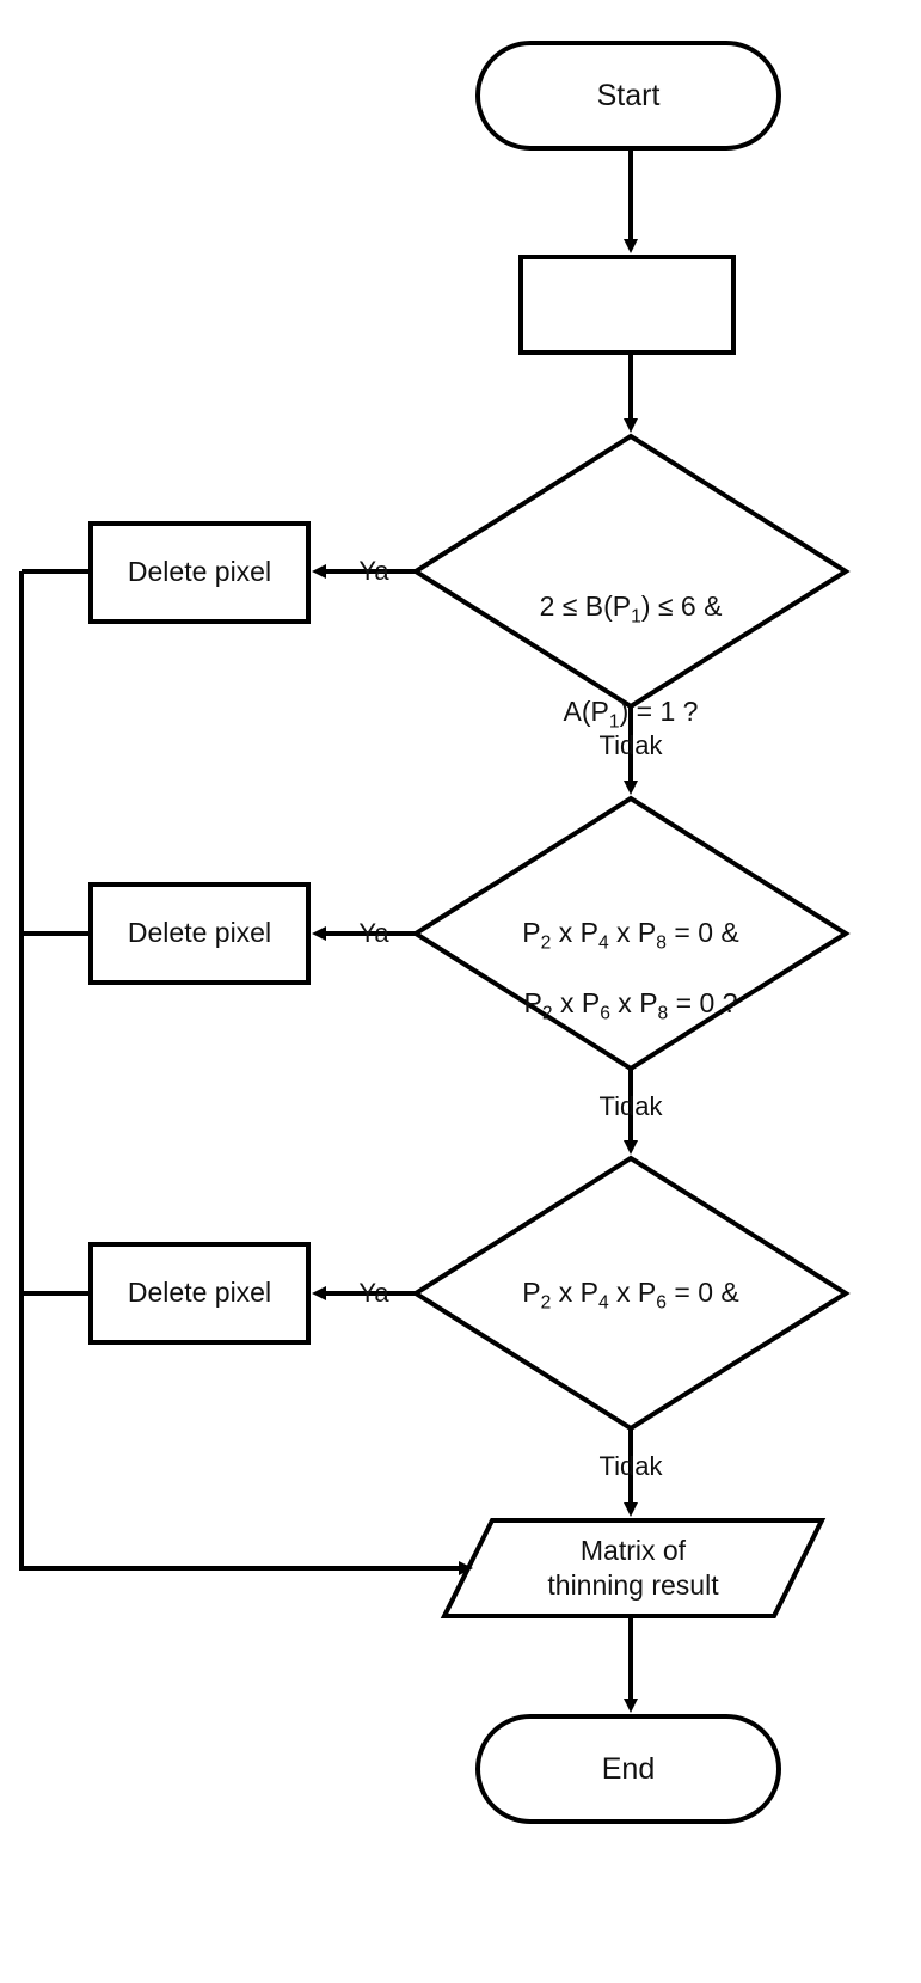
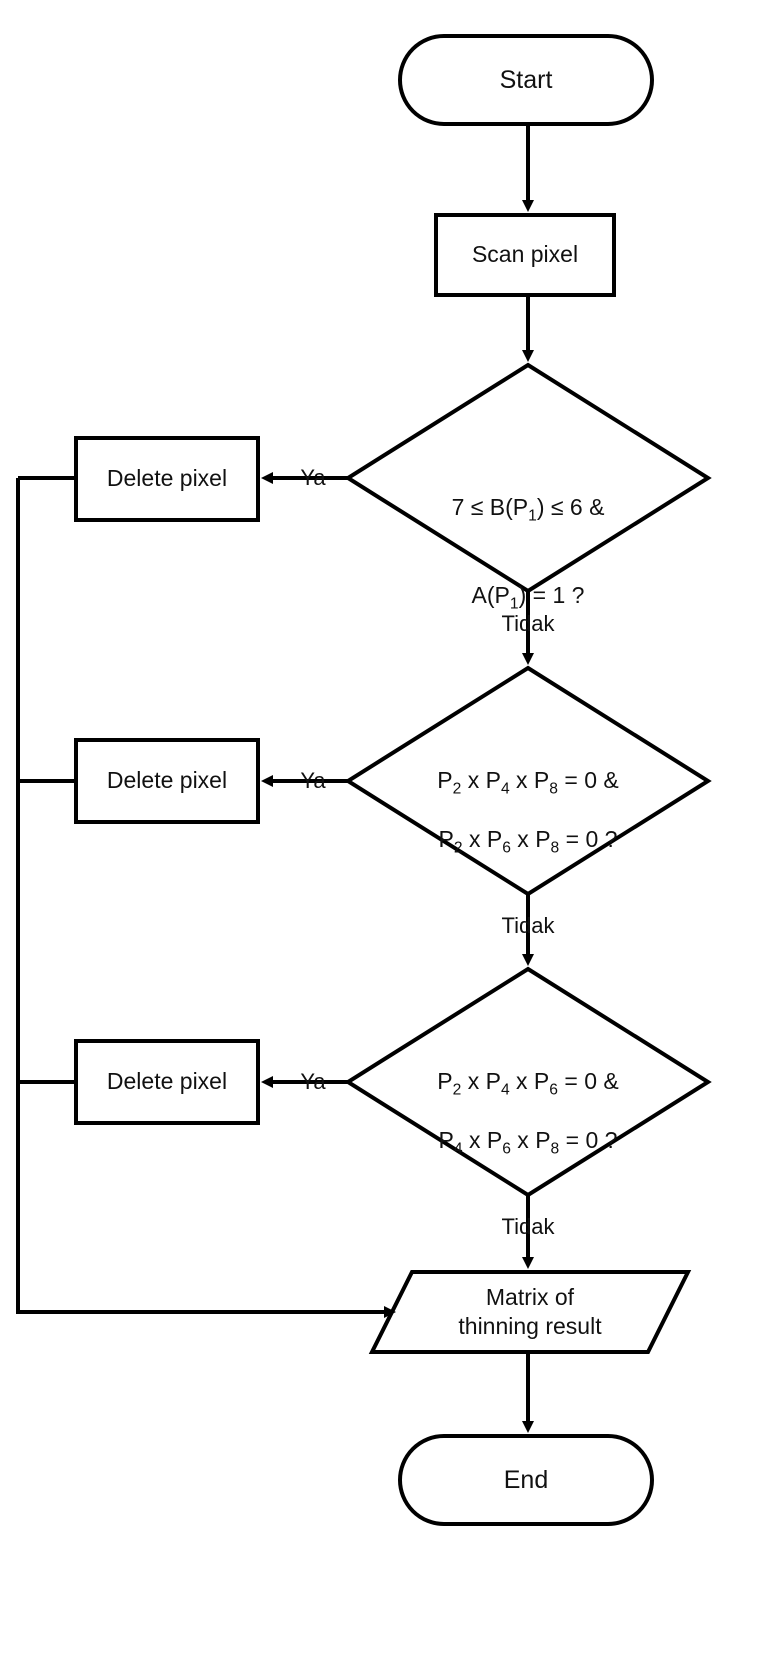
  Start
+ Scan pixel
- 2 ≤ B(P1) ≤ 6 &
+ 7 ≤ B(P1) ≤ 6 &
  A(P1) = 1 ?
  P2 x P4 x P8 = 0 &
  P2 x P6 x P8 = 0 ?
  P2 x P4 x P6 = 0 &
+ P4 x P6 x P8 = 0 ?
  Delete pixel
  Delete pixel
  Delete pixel
  Matrix of
  thinning result
  End
  Ya
  Ya
  Ya
  Tidak
  Tidak
  Tidak
